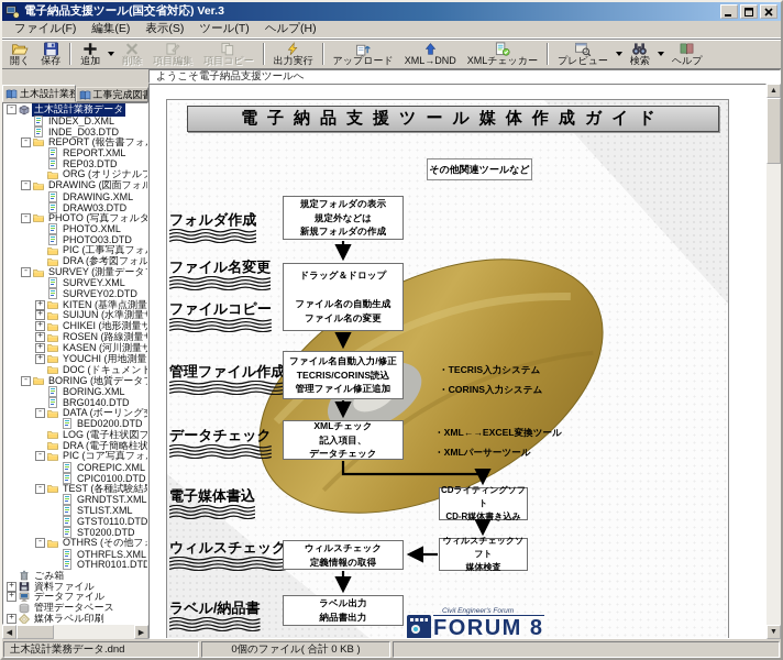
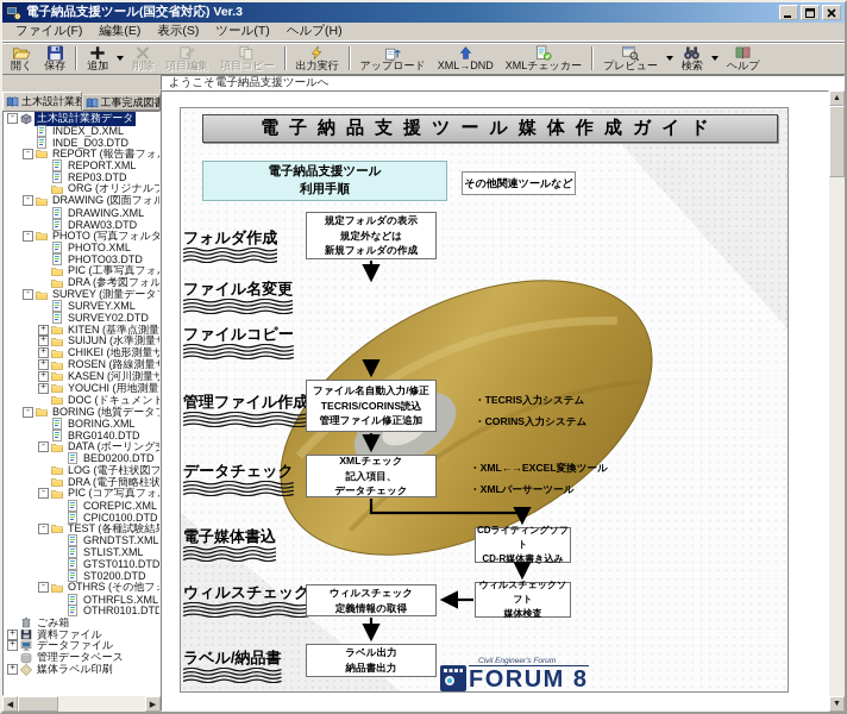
  電子納品支援ツール(国交省対応) Ver.3
  ファイル(F)
  編集(E)
  表示(S)
  ツール(T)
  ヘルプ(H)
  開く
  保存
  追加
  削除
  項目編集
  項目コピー
  出力実行
  アップロード
  XML→DND
  XMLチェッカー
  プレビュー
  検索
  ヘルプ
  ようこそ電子納品支援ツールへ
  土木設計業
  工事完成図
  -
  土木設計業務データ
  INDEX_D.XML
  INDE_D03.DTD
  -
  REPORT (報告書フォ
  REPORT.XML
  REP03.DTD
  ORG (オリジナルフ
  -
  DRAWING (図面フォル
  DRAWING.XML
  DRAW03.DTD
  -
  PHOTO (写真フォルダ
  PHOTO.XML
  PHOTO03.DTD
  PIC (工事写真フォ
  DRA (参考図フォル
  -
  SURVEY (測量データ
  SURVEY.XML
  SURVEY02.DTD
  +
  +
  +
  +
  +
  +
  -
  BORING (地質データ
  BORING.XML
  BRG0140.DTD
  -
  DATA (ボーリング
  BED0200.DTD
  LOG (電子柱状図フ
  -
  PIC (コア写真フォ
  COREPIC.XML
  CPIC0100.DTD
  -
  GRNDTST.XML
  STLIST.XML
  GTST0110.DTD
  ST0200.DTD
  -
  OTHRS (その他フ
  OTHRFLS.XML
  OTHR0101.DTD
  ごみ箱
  +
  資料ファイル
  +
  データファイル
  管理データベース
  +
  媒体ラベル印刷
  電子納品支援ツール媒体作成ガイド
+ 電子納品支援ツール
+ 利用手順
  その他関連ツールなど
  フォルダ作成
  ファイル名変更
  ファイルコピー
  管理ファイル作成
  データチェック
  電子媒体書込
  ウィルスチェック
  ラベル/納品書
  規定フォルダの表示
  規定外などは
  新規フォルダの作成
- ドラッグ＆ドロップ
- ファイル名の自動生成
- ファイル名の変更
  ファイル名自動入力/修正
  TECRIS/CORINS読込
  管理ファイル修正追加
  XMLチェック
  記入項目、
  データチェック
  ウィルスチェック
  定義情報の取得
  ラベル出力
  納品書出力
  CDライティングソフト
  CD-R媒体書き込み
  ウィルスチェックソフト
  媒体検査
  ・TECRIS入力システム
  ・CORINS入力システム
  ・XML←→EXCEL変換ツール
  ・XMLパーサーツール
  FORUM 8
- 土木設計業務データ.dnd
- 0個のファイル( 合計 0 KB )
